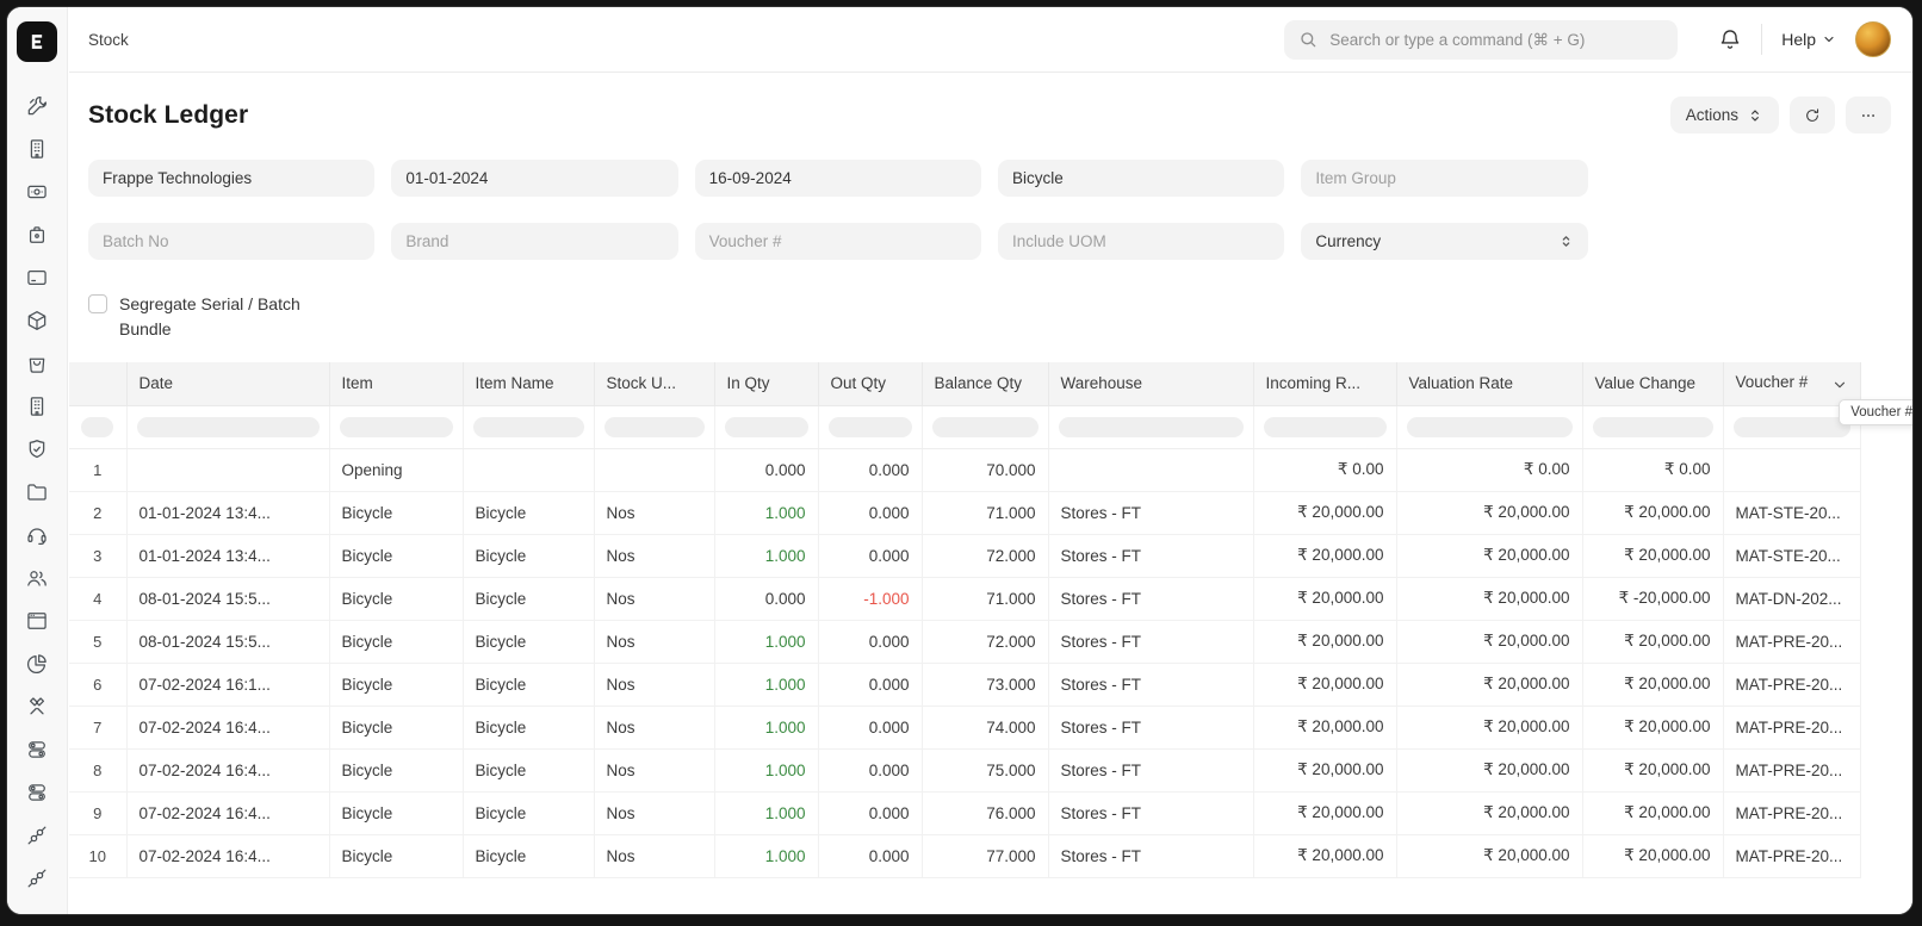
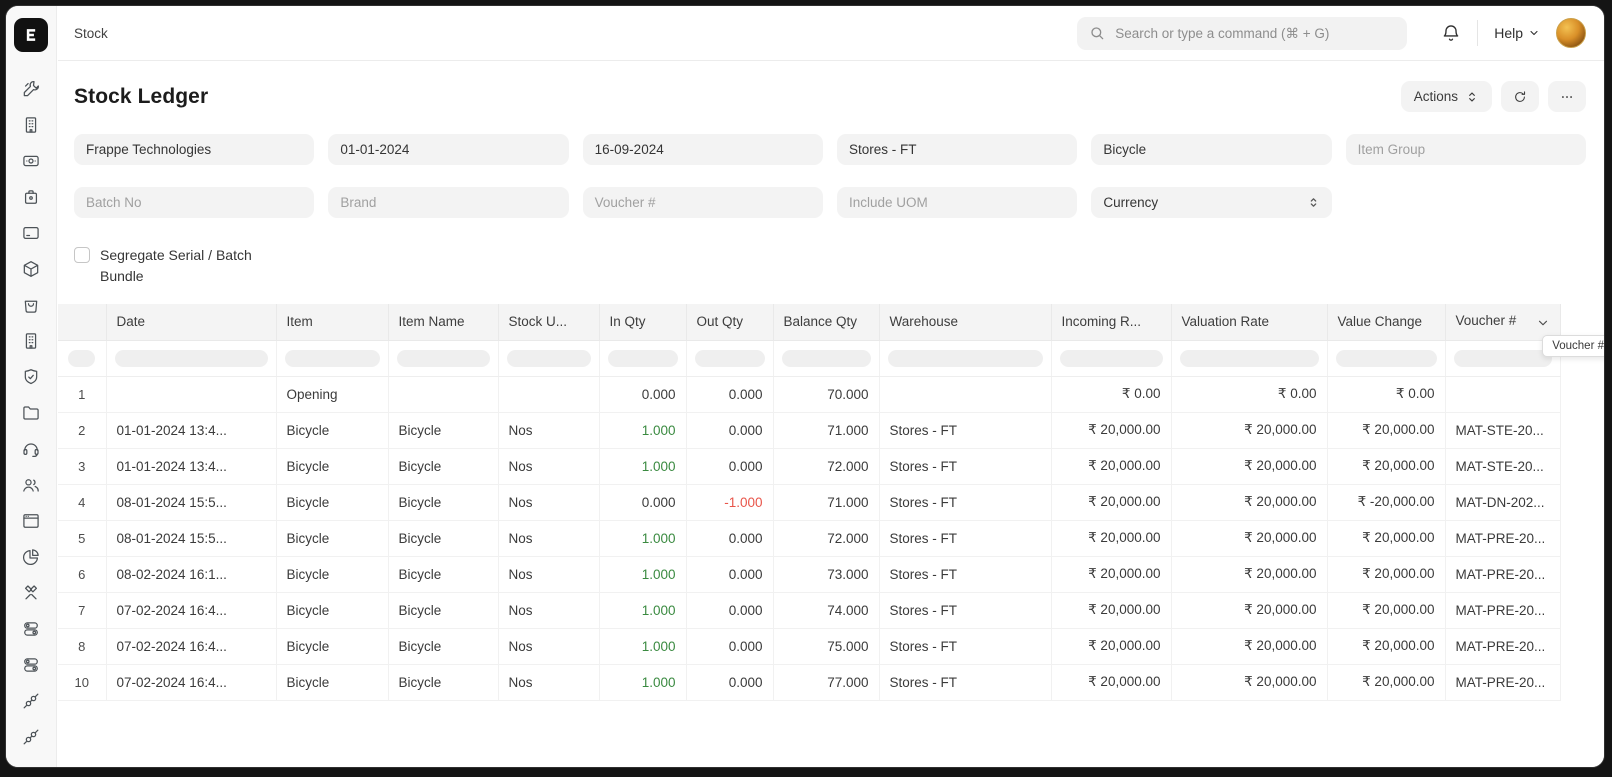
  Stock
  Search or type a command (⌘ + G)
  Help
  Stock Ledger
  Actions
  Frappe Technologies
  01-01-2024
  16-09-2024
+ Stores - FT
  Bicycle
  Item Group
  Batch No
  Brand
  Voucher #
  Include UOM
  Currency
  Segregate Serial / Batch Bundle
  	Date	Item	Item Name	Stock U...	In Qty	Out Qty	Balance Qty	Warehouse	Incoming R...	Valuation Rate	Value Change	Voucher #
  1		Opening			0.000	0.000	70.000		₹ 0.00	₹ 0.00	₹ 0.00
  2	01-01-2024 13:4...	Bicycle	Bicycle	Nos	1.000	0.000	71.000	Stores - FT	₹ 20,000.00	₹ 20,000.00	₹ 20,000.00	MAT-STE-20...
  3	01-01-2024 13:4...	Bicycle	Bicycle	Nos	1.000	0.000	72.000	Stores - FT	₹ 20,000.00	₹ 20,000.00	₹ 20,000.00	MAT-STE-20...
  4	08-01-2024 15:5...	Bicycle	Bicycle	Nos	0.000	-1.000	71.000	Stores - FT	₹ 20,000.00	₹ 20,000.00	₹ -20,000.00	MAT-DN-202...
  5	08-01-2024 15:5...	Bicycle	Bicycle	Nos	1.000	0.000	72.000	Stores - FT	₹ 20,000.00	₹ 20,000.00	₹ 20,000.00	MAT-PRE-20...
- 6	07-02-2024 16:1...	Bicycle	Bicycle	Nos	1.000	0.000	73.000	Stores - FT	₹ 20,000.00	₹ 20,000.00	₹ 20,000.00	MAT-PRE-20...
+ 6	08-02-2024 16:1...	Bicycle	Bicycle	Nos	1.000	0.000	73.000	Stores - FT	₹ 20,000.00	₹ 20,000.00	₹ 20,000.00	MAT-PRE-20...
  7	07-02-2024 16:4...	Bicycle	Bicycle	Nos	1.000	0.000	74.000	Stores - FT	₹ 20,000.00	₹ 20,000.00	₹ 20,000.00	MAT-PRE-20...
  8	07-02-2024 16:4...	Bicycle	Bicycle	Nos	1.000	0.000	75.000	Stores - FT	₹ 20,000.00	₹ 20,000.00	₹ 20,000.00	MAT-PRE-20...
- 9	07-02-2024 16:4...	Bicycle	Bicycle	Nos	1.000	0.000	76.000	Stores - FT	₹ 20,000.00	₹ 20,000.00	₹ 20,000.00	MAT-PRE-20...
  10	07-02-2024 16:4...	Bicycle	Bicycle	Nos	1.000	0.000	77.000	Stores - FT	₹ 20,000.00	₹ 20,000.00	₹ 20,000.00	MAT-PRE-20...
  Voucher #
